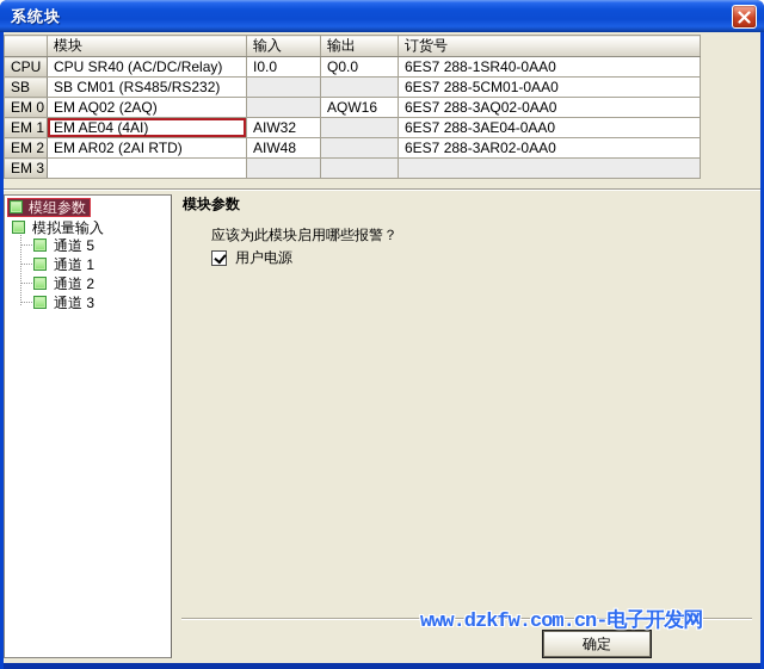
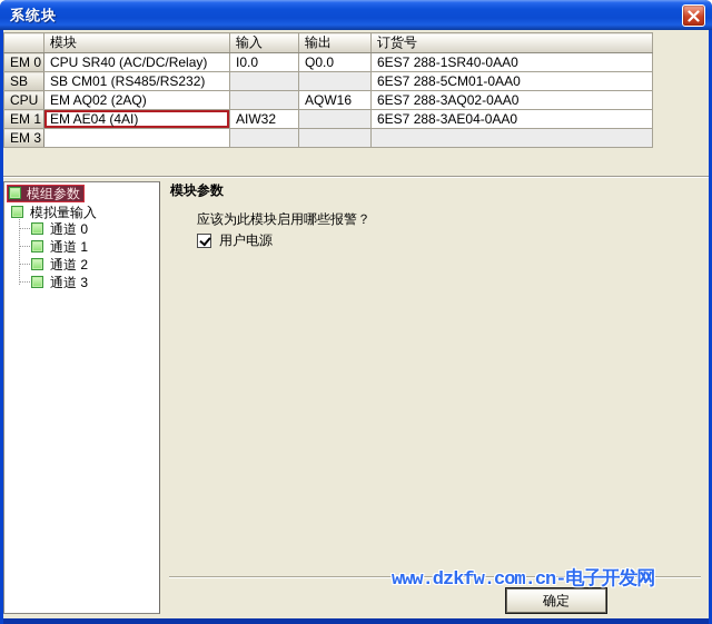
  系统块
  	模块	输入	输出	订货号
- CPU	CPU SR40 (AC/DC/Relay)	I0.0	Q0.0	6ES7 288-1SR40-0AA0
+ EM 0	CPU SR40 (AC/DC/Relay)	I0.0	Q0.0	6ES7 288-1SR40-0AA0
  SB	SB CM01 (RS485/RS232)			6ES7 288-5CM01-0AA0
- EM 0	EM AQ02 (2AQ)		AQW16	6ES7 288-3AQ02-0AA0
+ CPU	EM AQ02 (2AQ)		AQW16	6ES7 288-3AQ02-0AA0
  EM 1	EM AE04 (4AI)	AIW32		6ES7 288-3AE04-0AA0
- EM 2	EM AR02 (2AI RTD)	AIW48		6ES7 288-3AR02-0AA0
  EM 3
  模组参数
  模拟量输入
- 通道 5
+ 通道 0
  通道 1
  通道 2
  通道 3
  模块参数
  应该为此模块启用哪些报警？
  用户电源
  www.dzkfw.com.cn-电子开发网
  确定
